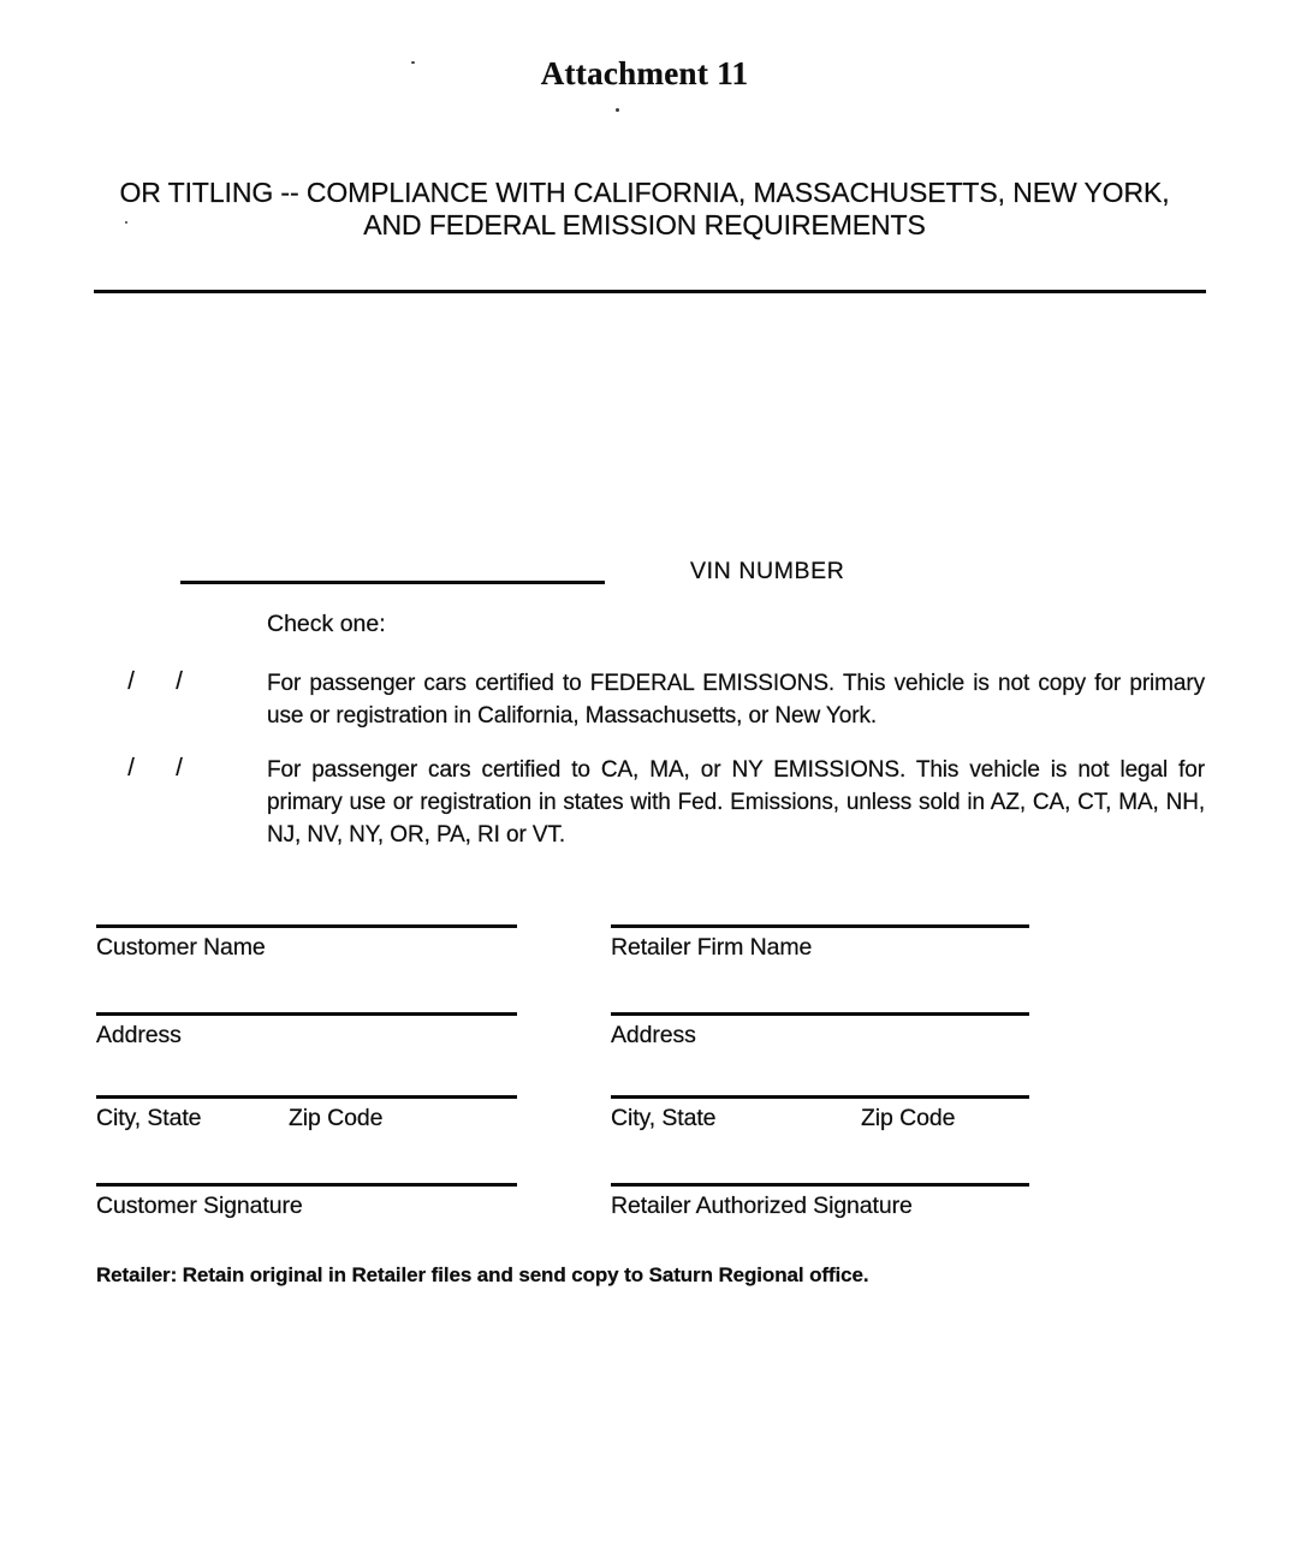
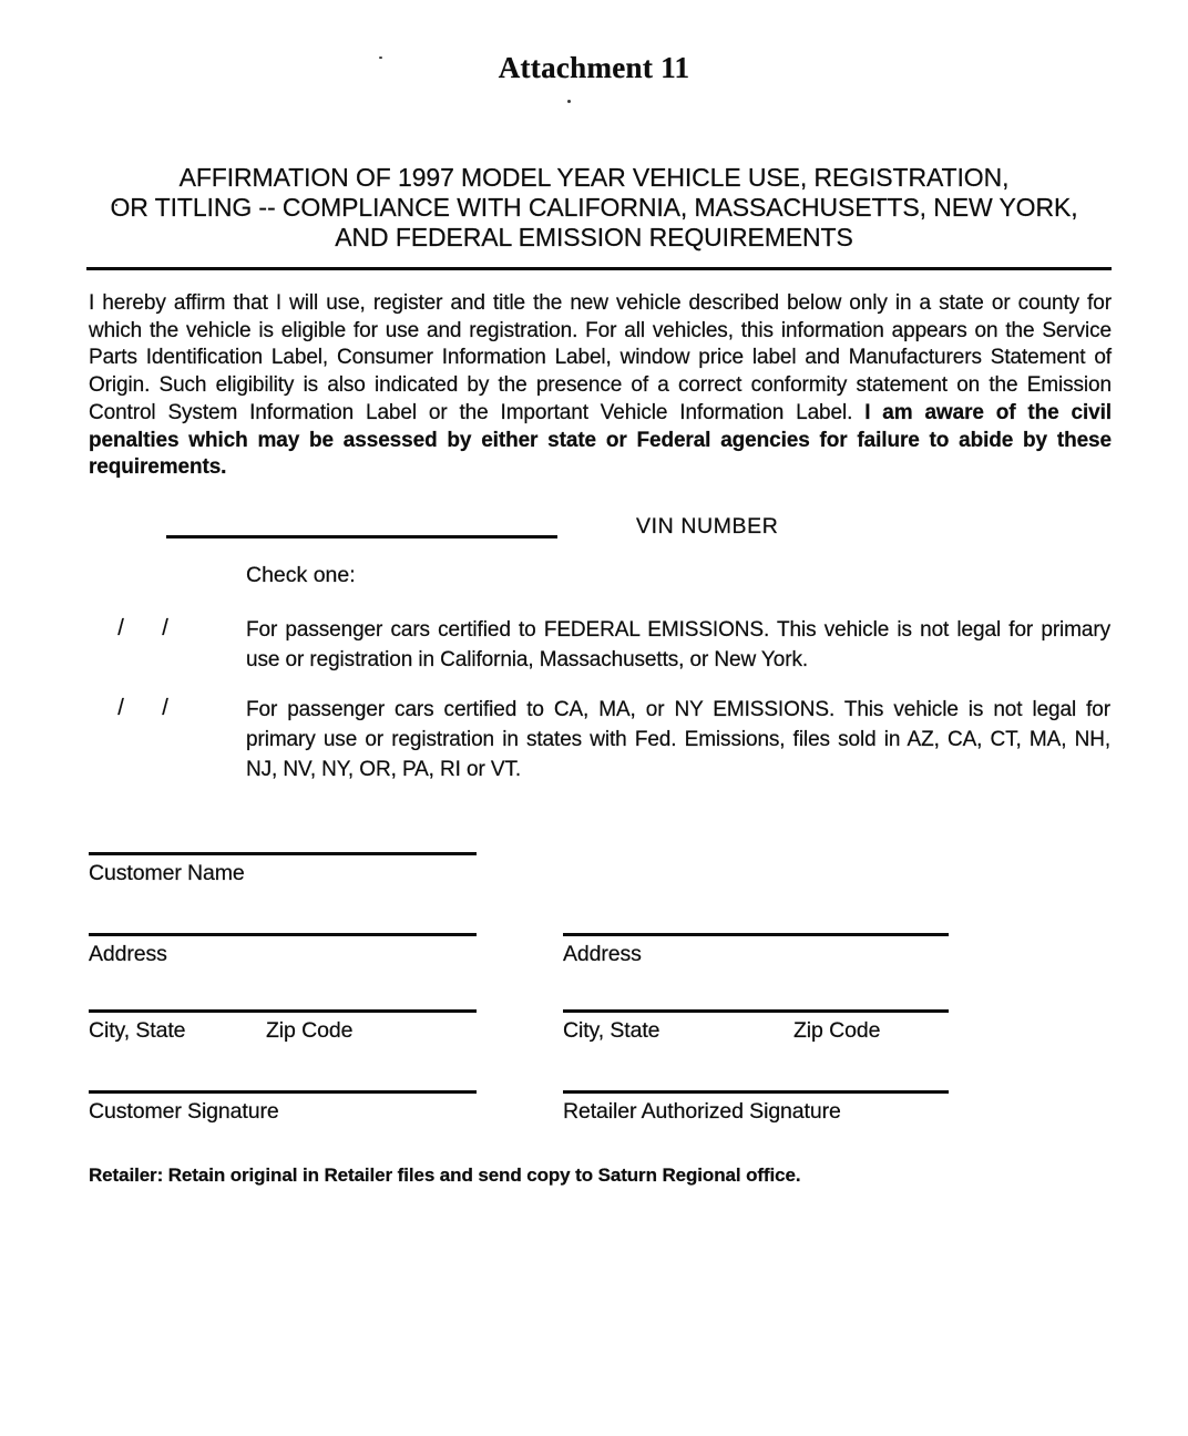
  Attachment 11
+ AFFIRMATION OF 1997 MODEL YEAR VEHICLE USE, REGISTRATION,
  OR TITLING -- COMPLIANCE WITH CALIFORNIA, MASSACHUSETTS, NEW YORK,
  AND FEDERAL EMISSION REQUIREMENTS
+ I hereby affirm that I will use, register and title the new vehicle described below only in a state or county for which the vehicle is eligible for use and registration. For all vehicles, this information appears on the Service Parts Identification Label, Consumer Information Label, window price label and Manufacturers Statement of Origin. Such eligibility is also indicated by the presence of a correct conformity statement on the Emission Control System Information Label or the Important Vehicle Information Label. I am aware of the civil penalties which may be assessed by either state or Federal agencies for failure to abide by these requirements.
  VIN NUMBER
  Check one:
  /
  /
- For passenger cars certified to FEDERAL EMISSIONS. This vehicle is not copy for primary use or registration in California, Massachusetts, or New York.
+ For passenger cars certified to FEDERAL EMISSIONS. This vehicle is not legal for primary use or registration in California, Massachusetts, or New York.
  /
  /
- For passenger cars certified to CA, MA, or NY EMISSIONS. This vehicle is not legal for primary use or registration in states with Fed. Emissions, unless sold in AZ, CA, CT, MA, NH, NJ, NV, NY, OR, PA, RI or VT.
+ For passenger cars certified to CA, MA, or NY EMISSIONS. This vehicle is not legal for primary use or registration in states with Fed. Emissions, files sold in AZ, CA, CT, MA, NH, NJ, NV, NY, OR, PA, RI or VT.
  Customer Name
  Address
  City, State
  Zip Code
  Customer Signature
- Retailer Firm Name
  Address
  City, State
  Zip Code
  Retailer Authorized Signature
  Retailer: Retain original in Retailer files and send copy to Saturn Regional office.
